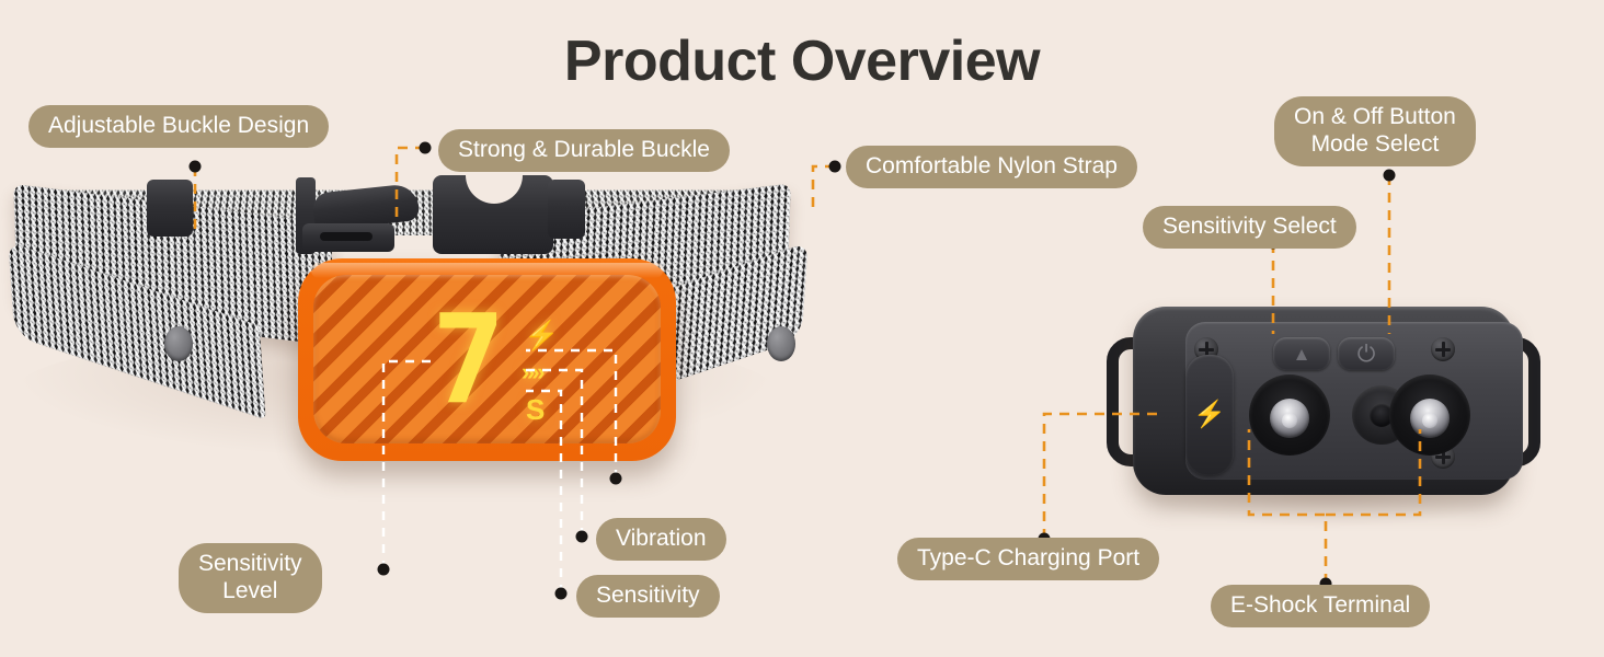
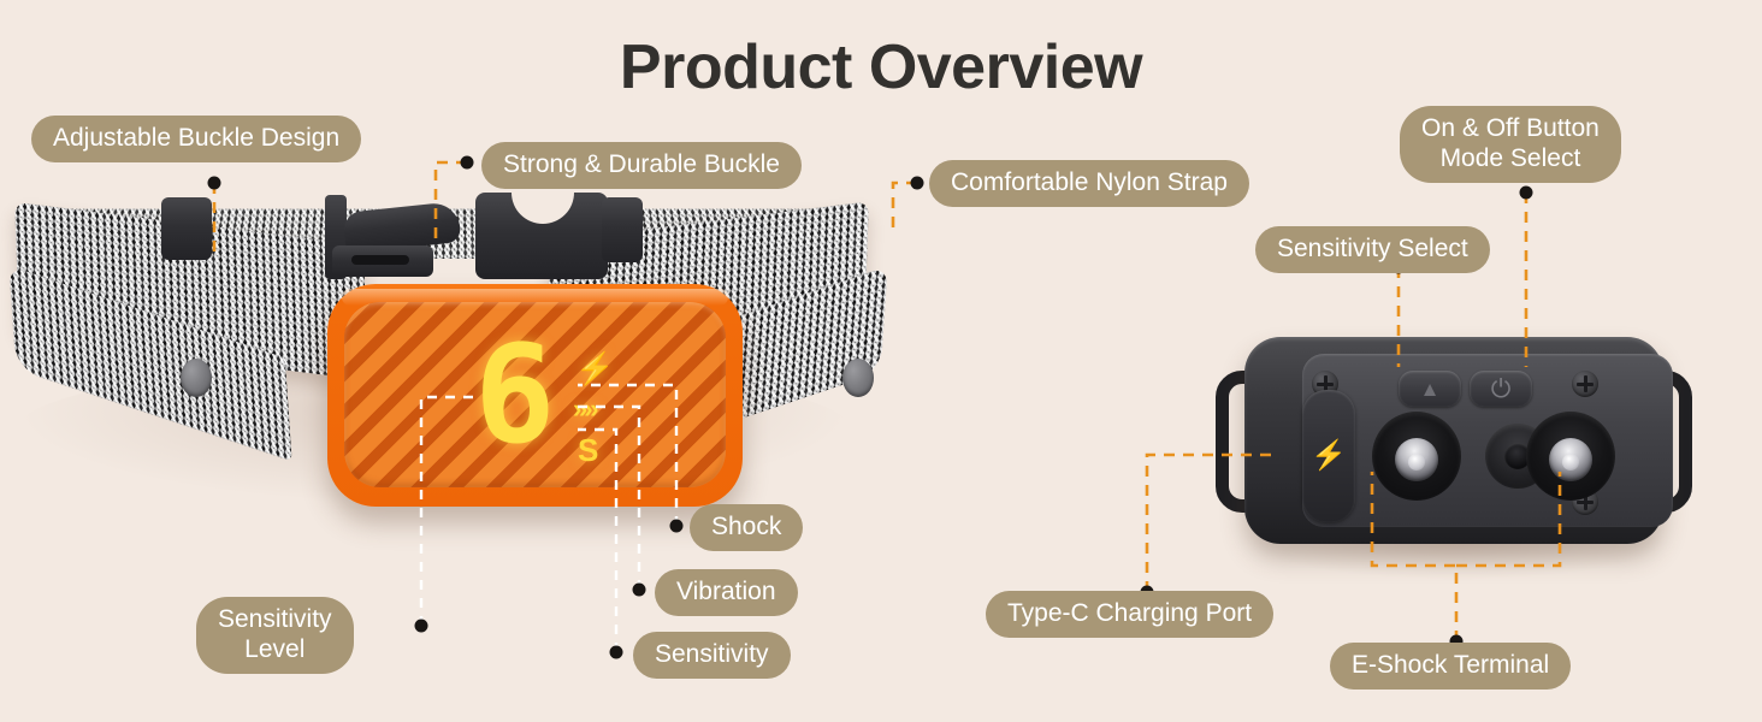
  Product Overview
- 7
+ 6
  ⚡
  »»
  S
  ▲
  ⏻
  ⚡
  Adjustable Buckle Design
  Strong & Durable Buckle
  Comfortable Nylon Strap
  On & Off Button
  Mode Select
  Sensitivity Select
  Sensitivity
  Level
+ Shock
  Vibration
  Sensitivity
  Type-C Charging Port
  E-Shock Terminal
